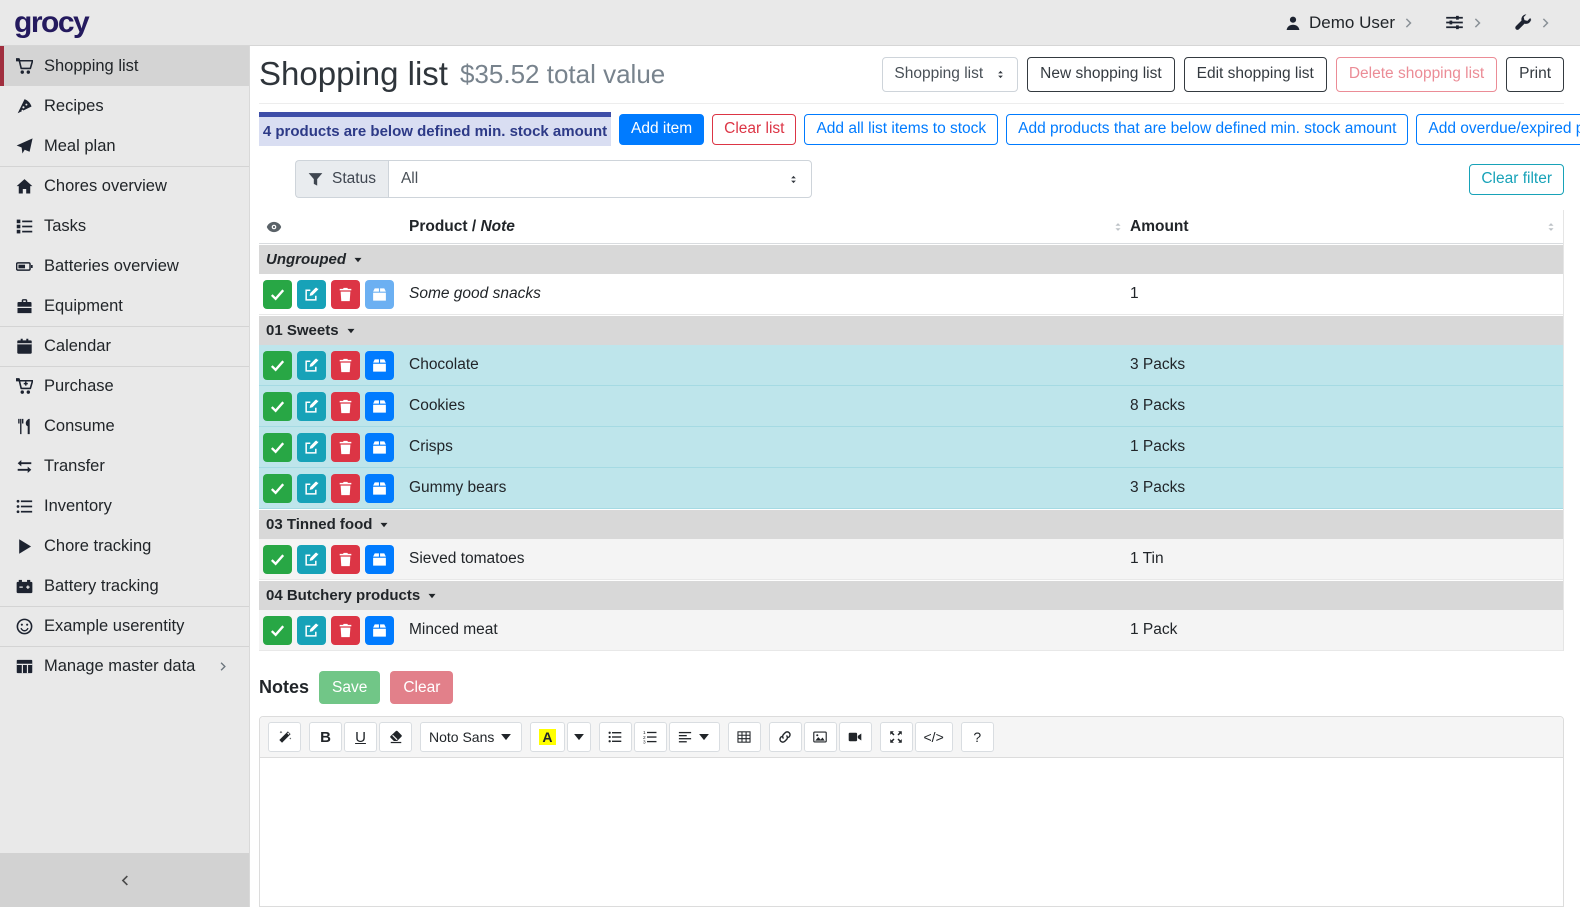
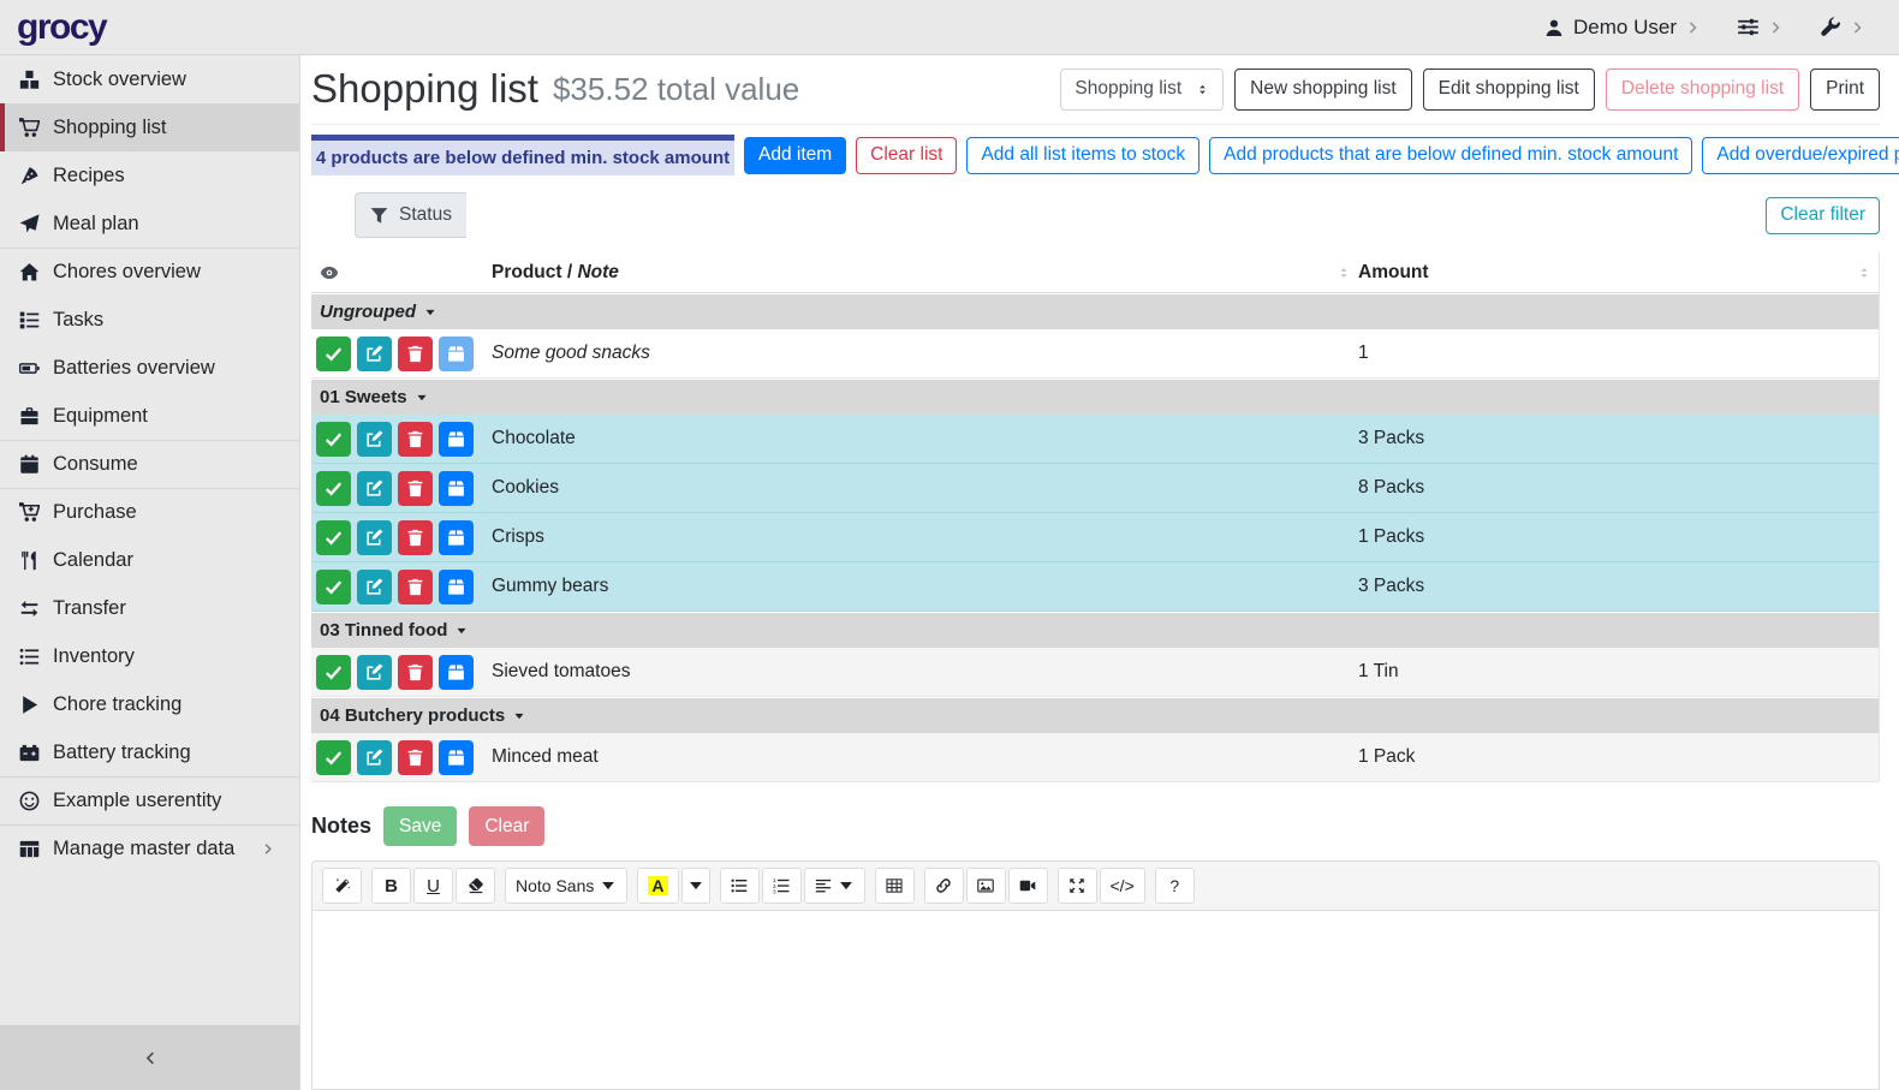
  grocy
  Demo User
+ Stock overview
  Shopping list
  Recipes
  Meal plan
  Chores overview
  Tasks
  Batteries overview
  Equipment
- Calendar
+ Consume
  Purchase
- Consume
+ Calendar
  Transfer
  Inventory
  Chore tracking
  Battery tracking
  Example userentity
  Manage master data
  Shopping list
  $35.52 total value
  Shopping list
  New shopping list
  Edit shopping list
  Delete shopping list
  Print
  4 products are below defined min. stock amount
  Add item
  Clear list
  Add all list items to stock
  Add products that are below defined min. stock amount
  Status
- All
  Clear filter
  Product / Note
  Amount
  Ungrouped
  Some good snacks
  1
  01 Sweets
  Chocolate
  3 Packs
  Cookies
  8 Packs
  Crisps
  1 Packs
  Gummy bears
  3 Packs
  03 Tinned food
  Sieved tomatoes
  1 Tin
  04 Butchery products
  Minced meat
  1 Pack
  Notes
  Save
  Clear
  B
  U
  Noto Sans
  A
  </>
  ?
